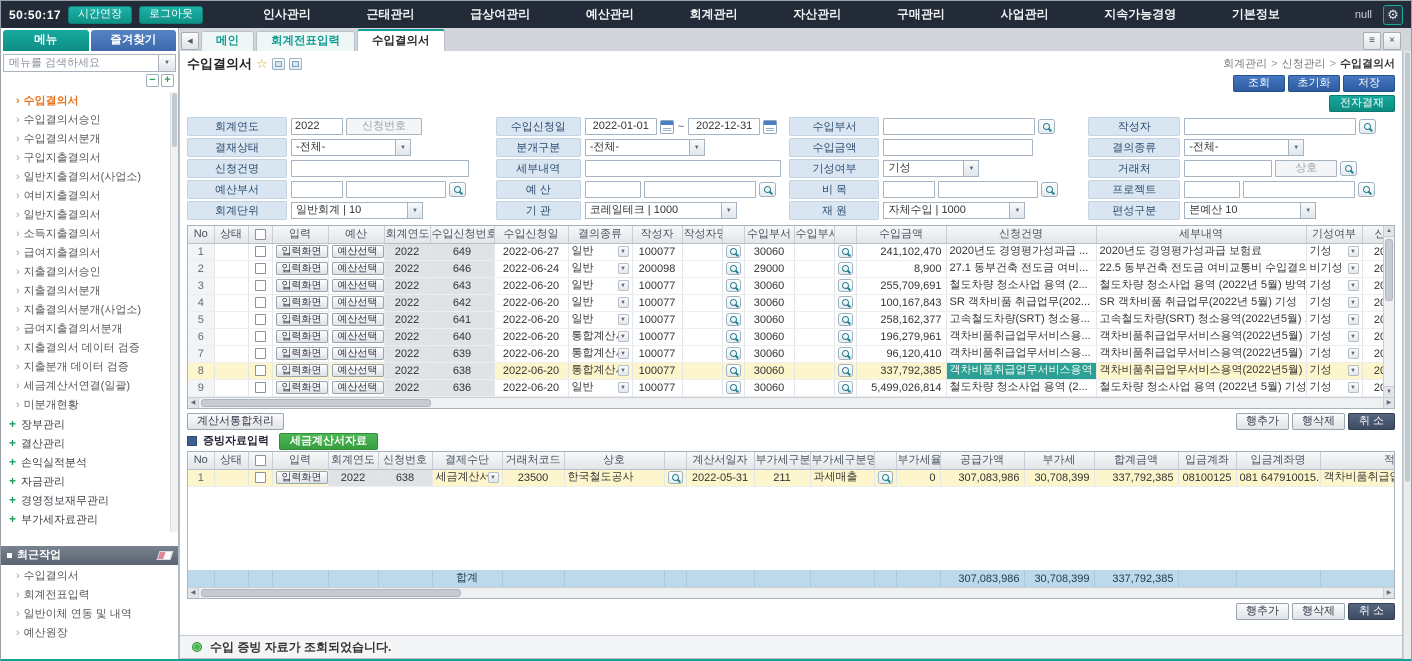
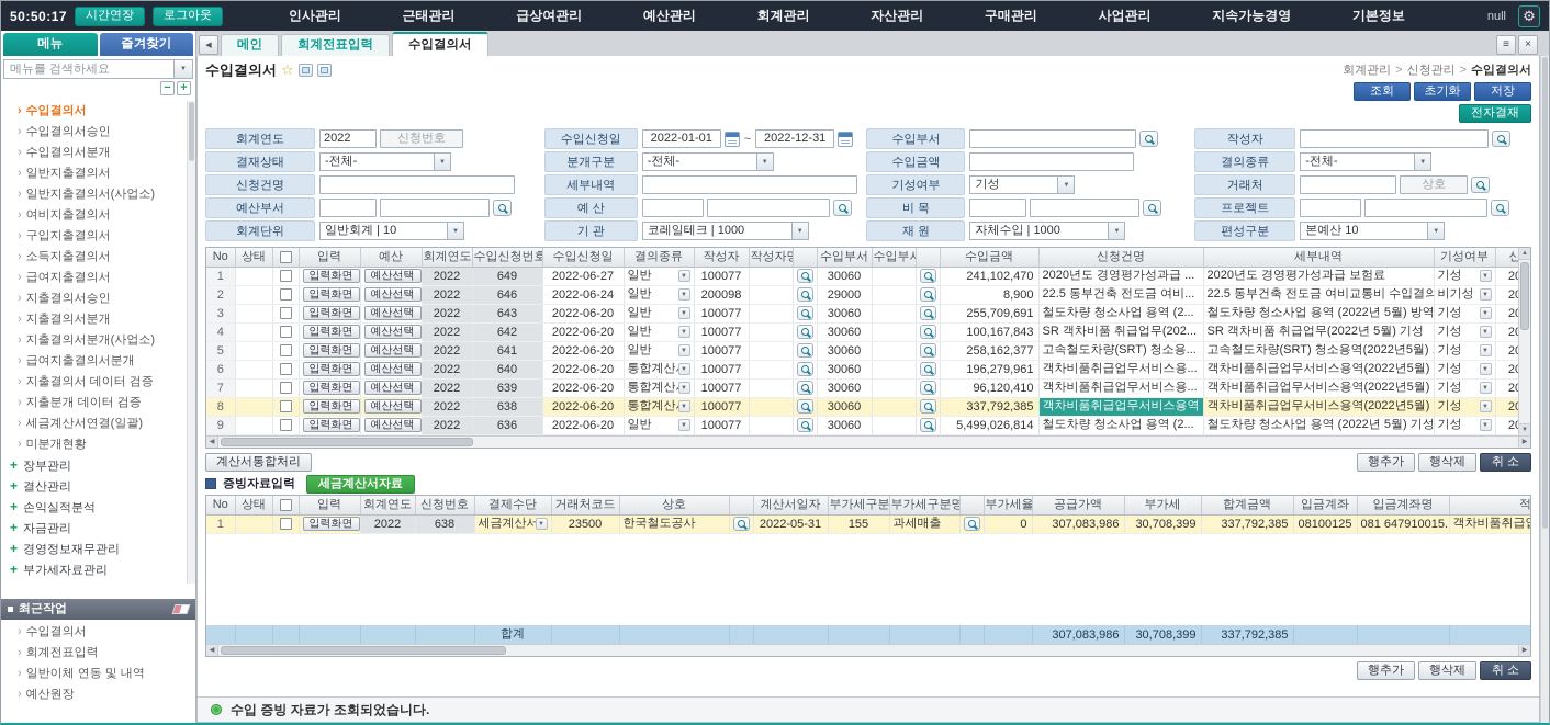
  50:50:17
  시간연장
  로그아웃
  인사관리
  근태관리
  급상여관리
  예산관리
  회계관리
  자산관리
  구매관리
  사업관리
  지속가능경영
  기본정보
  null
  ⚙
  메뉴
  즐겨찾기
  메뉴를 검색하세요
  −
  +
  › 수입결의서
  › 수입결의서승인
  › 수입결의서분개
- › 구입지출결의서
+ › 일반지출결의서
  › 일반지출결의서(사업소)
  › 여비지출결의서
- › 일반지출결의서
+ › 구입지출결의서
  › 소득지출결의서
  › 급여지출결의서
  › 지출결의서승인
  › 지출결의서분개
  › 지출결의서분개(사업소)
  › 급여지출결의서분개
  › 지출결의서 데이터 검증
  › 지출분개 데이터 검증
  › 세금계산서연결(일괄)
  › 미분개현황
  + 장부관리
  + 결산관리
  + 손익실적분석
  + 자금관리
  + 경영정보재무관리
  + 부가세자료관리
  최근작업
  › 수입결의서
  › 회계전표입력
  › 일반이체 연동 및 내역
  › 예산원장
  메인
  회계전표입력
  수입결의서
  ≡
  ×
  수입결의서
  ☆
  회계관리
  >
  신청관리
  >
  수입결의서
  조회
  초기화
  저장
  전자결재
  회계연도
  2022
  신청번호
  수입신청일
  2022-01-01
  ~
  2022-12-31
  수입부서
  작성자
  결재상태
  -전체-
  분개구분
  -전체-
  수입금액
  결의종류
  -전체-
  신청건명
  세부내역
  기성여부
  기성
  거래처
  상호
  예산부서
  예 산
  비 목
  프로젝트
  회계단위
  일반회계 | 10
  기 관
  코레일테크 | 1000
  재 원
  자체수입 | 1000
  편성구분
  본예산 10
  No	상태		입력	예산	회계연도	수입신청번호	수입신청일	결의종류	작성자	작성자		수입부서	수입부		수입금액	신청건명	세부내역	기성여부	신
  1			입력화면	예산선택	2022	649	2022-06-27	일반	100077			30060			241,102,470	2020년도 경영평가성과급 ...	2020년도 경영평가성과급 보험료	기성	2
- 2			입력화면	예산선택	2022	646	2022-06-24	일반	200098			29000			8,900	27.1 동부건축 전도금 여비...	22.5 동부건축 전도금 여비교통비 수입결의	비기성	2
+ 2			입력화면	예산선택	2022	646	2022-06-24	일반	200098			29000			8,900	22.5 동부건축 전도금 여비...	22.5 동부건축 전도금 여비교통비 수입결의	비기성	2
  3			입력화면	예산선택	2022	643	2022-06-20	일반	100077			30060			255,709,691	철도차량 청소사업 용역 (2...	철도차량 청소사업 용역 (2022년 5월) 방역	기성	2
  4			입력화면	예산선택	2022	642	2022-06-20	일반	100077			30060			100,167,843	SR 객차비품 취급업무(202...	SR 객차비품 취급업무(2022년 5월) 기성	기성	2
  5			입력화면	예산선택	2022	641	2022-06-20	일반	100077			30060			258,162,377	고속철도차량(SRT) 청소용...	고속철도차량(SRT) 청소용역(2022년5월)	기성	2
  6			입력화면	예산선택	2022	640	2022-06-20	통합계산	100077			30060			196,279,961	객차비품취급업무서비스용...	객차비품취급업무서비스용역(2022년5월)	기성	2
  7			입력화면	예산선택	2022	639	2022-06-20	통합계산	100077			30060			96,120,410	객차비품취급업무서비스용...	객차비품취급업무서비스용역(2022년5월)	기성	2
  8			입력화면	예산선택	2022	638	2022-06-20	통합계산	100077			30060			337,792,385	객차비품취급업무서비스용역	객차비품취급업무서비스용역(2022년5월)	기성	2
  9			입력화면	예산선택	2022	636	2022-06-20	일반	100077			30060			5,499,026,814	철도차량 청소사업 용역 (2...	철도차량 청소사업 용역 (2022년 5월) 기성	기성	2
  계산서통합처리
  행추가
  행삭제
  취 소
  증빙자료입력
  세금계산서자료
  No	상태		입력	회계연도	신청번호	결제수단	거래처코드	상호		계산서일자	부가세구분	부가세구분명		부가세율	공급가액	부가세	합계금액	입금계좌	입금계좌명	적
- 1			입력화면	2022	638	세금계산서	23500	한국철도공사		2022-05-31	211	과세매출		0	307,083,986	30,708,399	337,792,385	08100125	081 647910015.	객차비품취급
+ 1			입력화면	2022	638	세금계산서	23500	한국철도공사		2022-05-31	155	과세매출		0	307,083,986	30,708,399	337,792,385	08100125	081 647910015.	객차비품취급
  						합계									307,083,986	30,708,399	337,792,385
  행추가
  행삭제
  취 소
  수입 증빙 자료가 조회되었습니다.
